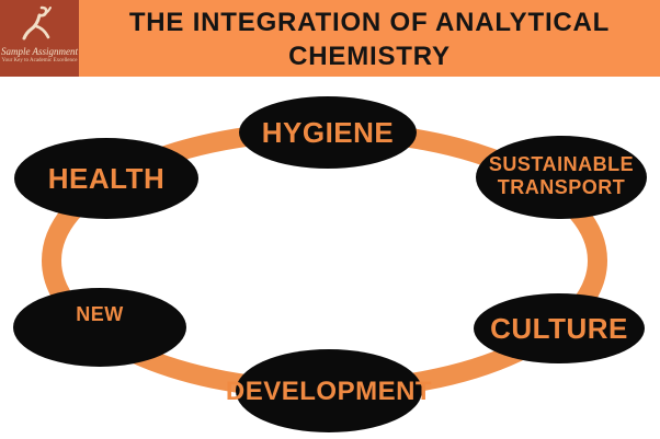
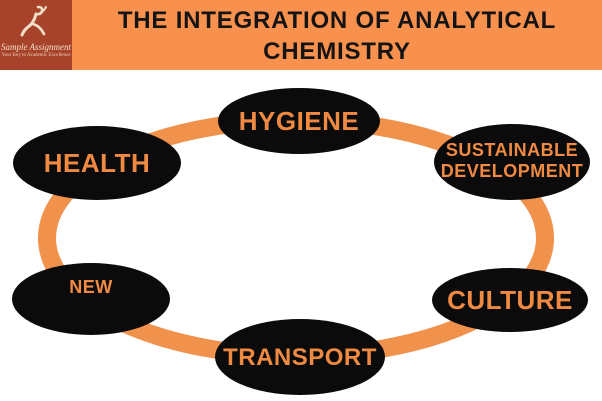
  HYGIENE
  HEALTH
  SUSTAINABLE
- TRANSPORT
+ DEVELOPMENT
  NEW
  CULTURE
- DEVELOPMENT
+ TRANSPORT
  THE INTEGRATION OF ANALYTICAL
  CHEMISTRY
  Sample Assignment
